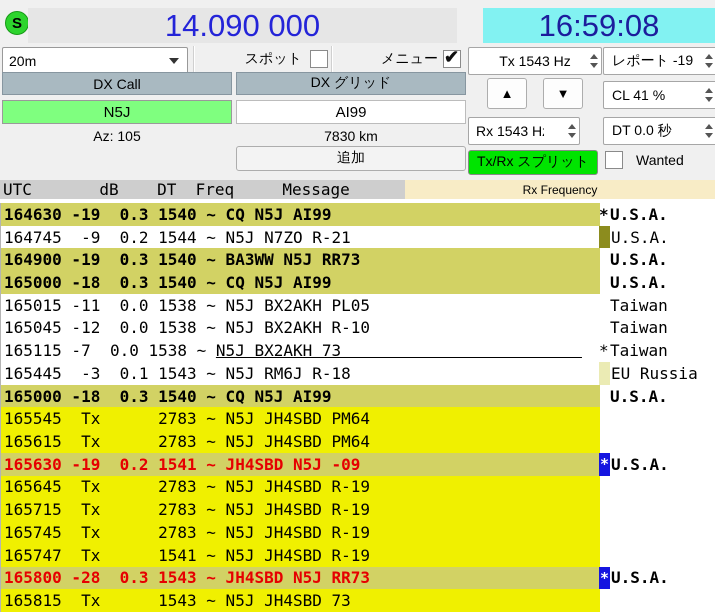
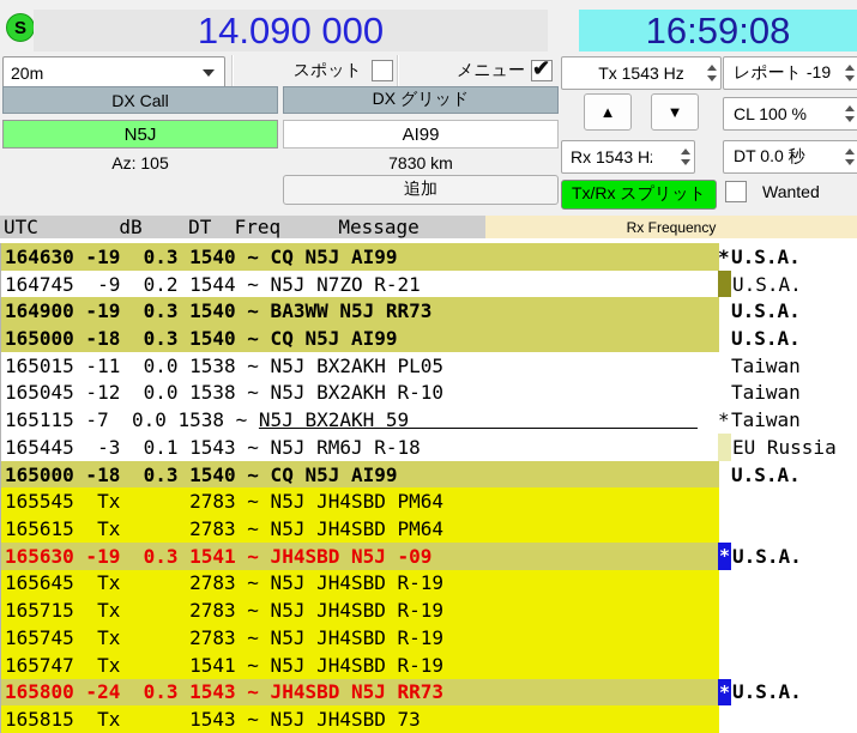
  S
  14.090 000
  16:59:08
  20m
  スポット
  メニュー
  ✔
  Tx 1543 Hz
  レポート -19
  DX Call
  DX グリッド
  N5J
  AI99
  Az: 105
  7830 km
  追加
  ▲
  ▼
- CL 41 %
+ CL 100 %
  Rx 1543 H
  DT 0.0 秒
  Tx/Rx スプリット
  Wanted
  UTC dB DT Freq Message
  Rx Frequency
  164630 -19 0.3 1540 ~ CQ N5J AI99
  *
  U.S.A.
  164745 -9 0.2 1544 ~ N5J N7ZO R-21
  U.S.A.
  164900 -19 0.3 1540 ~ BA3WW N5J RR73
  U.S.A.
  165000 -18 0.3 1540 ~ CQ N5J AI99
  U.S.A.
  165015 -11 0.0 1538 ~ N5J BX2AKH PL05
  Taiwan
  165045 -12 0.0 1538 ~ N5J BX2AKH R-10
  Taiwan
  165115 -7 0.0 1538 ~
- N5J BX2AKH 73
+ N5J BX2AKH 59
  *
  Taiwan
  165445 -3 0.1 1543 ~ N5J RM6J R-18
  EU Russia
  165000 -18 0.3 1540 ~ CQ N5J AI99
  U.S.A.
  165545 Tx 2783 ~ N5J JH4SBD PM64
  165615 Tx 2783 ~ N5J JH4SBD PM64
- 165630 -19 0.2 1541 ~ JH4SBD N5J -09
+ 165630 -19 0.3 1541 ~ JH4SBD N5J -09
  *
  U.S.A.
  165645 Tx 2783 ~ N5J JH4SBD R-19
  165715 Tx 2783 ~ N5J JH4SBD R-19
  165745 Tx 2783 ~ N5J JH4SBD R-19
  165747 Tx 1541 ~ N5J JH4SBD R-19
- 165800 -28 0.3 1543 ~ JH4SBD N5J RR73
+ 165800 -24 0.3 1543 ~ JH4SBD N5J RR73
  *
  U.S.A.
  165815 Tx 1543 ~ N5J JH4SBD 73
